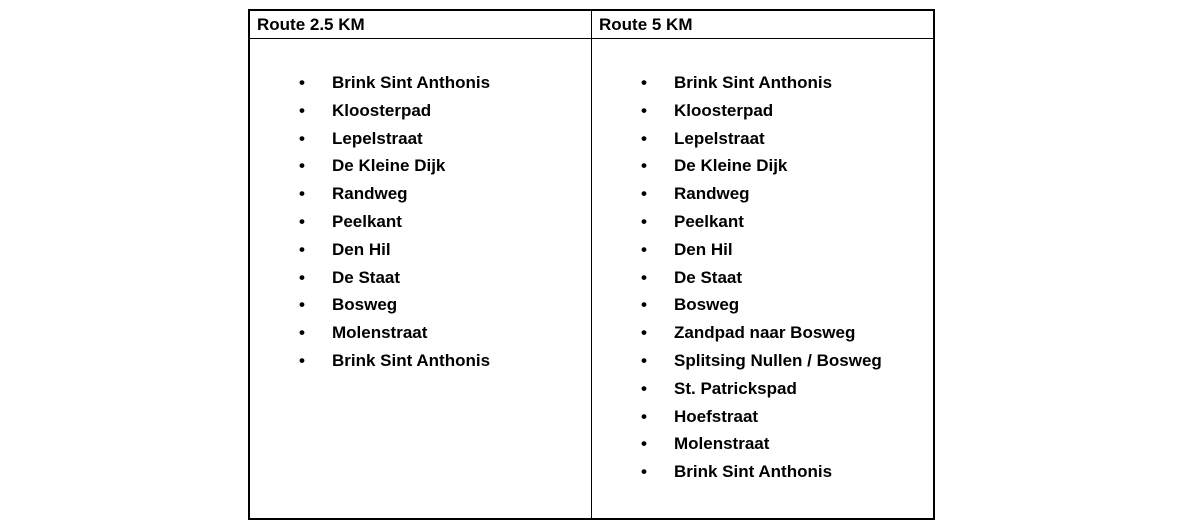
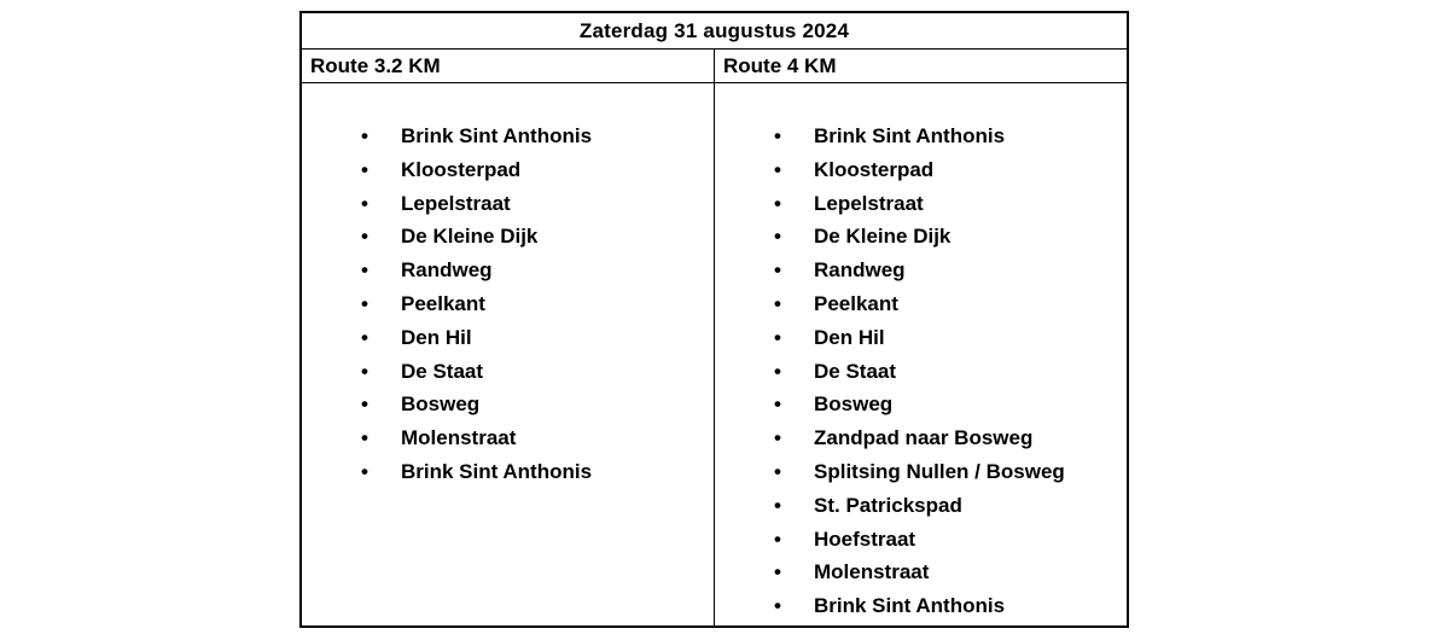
+ Zaterdag 31 augustus 2024
- Route 2.5 KM
+ Route 3.2 KM
- Route 5 KM
+ Route 4 KM
  Brink Sint Anthonis
  Kloosterpad
  Lepelstraat
  De Kleine Dijk
  Randweg
  Peelkant
  Den Hil
  De Staat
  Bosweg
  Molenstraat
  Brink Sint Anthonis
  Brink Sint Anthonis
  Kloosterpad
  Lepelstraat
  De Kleine Dijk
  Randweg
  Peelkant
  Den Hil
  De Staat
  Bosweg
  Zandpad naar Bosweg
  Splitsing Nullen / Bosweg
  St. Patrickspad
  Hoefstraat
  Molenstraat
  Brink Sint Anthonis
